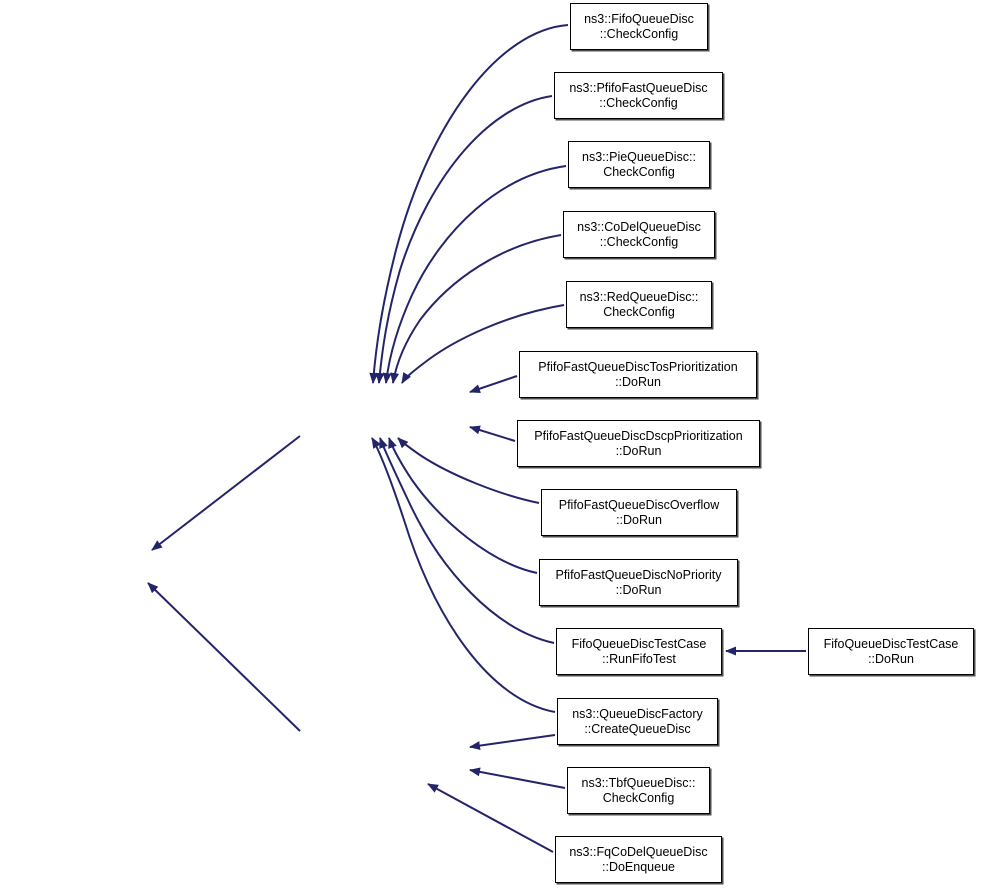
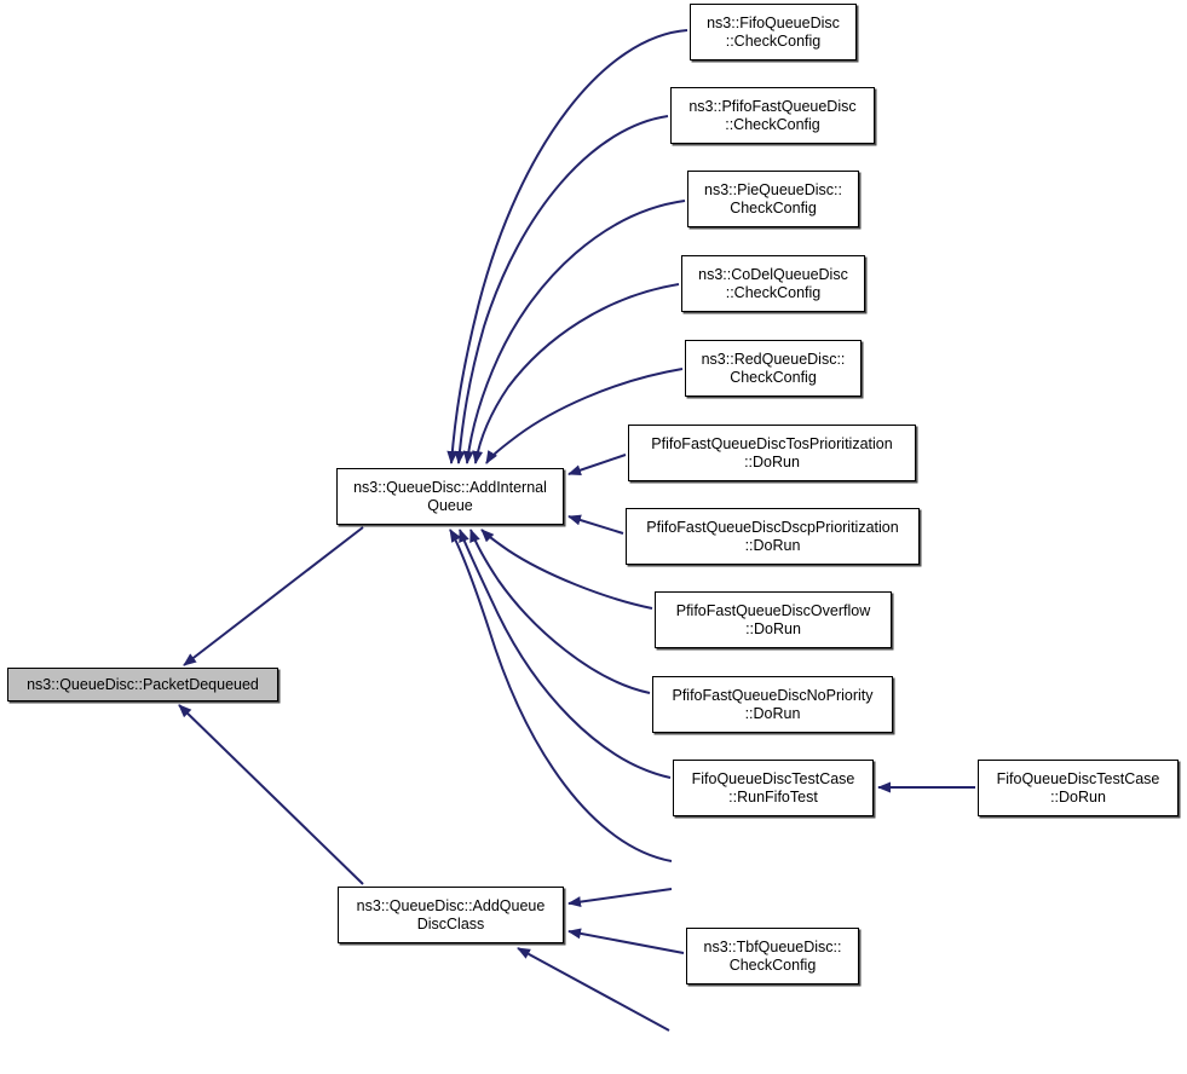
+ ns3::QueueDisc::PacketDequeued
+ ns3::QueueDisc::AddInternal
+ Queue
+ ns3::QueueDisc::AddQueue
+ DiscClass
  ns3::FifoQueueDisc
  ::CheckConfig
  ns3::PfifoFastQueueDisc
  ::CheckConfig
  ns3::PieQueueDisc::
  CheckConfig
  ns3::CoDelQueueDisc
  ::CheckConfig
  ns3::RedQueueDisc::
  CheckConfig
  PfifoFastQueueDiscTosPrioritization
  ::DoRun
  PfifoFastQueueDiscDscpPrioritization
  ::DoRun
  PfifoFastQueueDiscOverflow
  ::DoRun
  PfifoFastQueueDiscNoPriority
  ::DoRun
  FifoQueueDiscTestCase
  ::RunFifoTest
  FifoQueueDiscTestCase
  ::DoRun
- ns3::QueueDiscFactory
- ::CreateQueueDisc
  ns3::TbfQueueDisc::
  CheckConfig
- ns3::FqCoDelQueueDisc
- ::DoEnqueue
